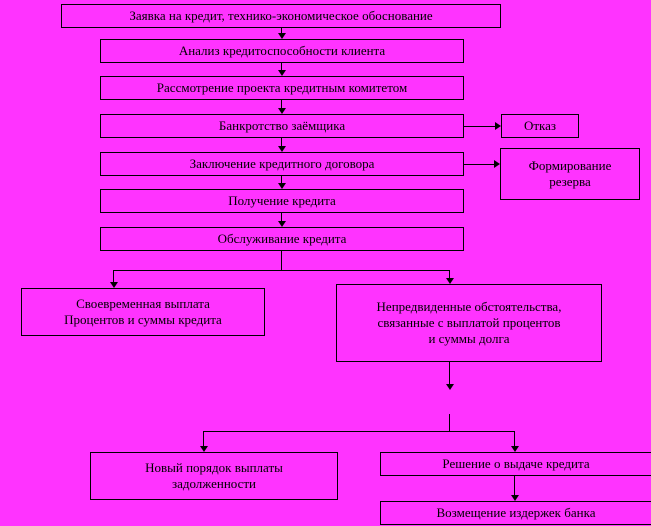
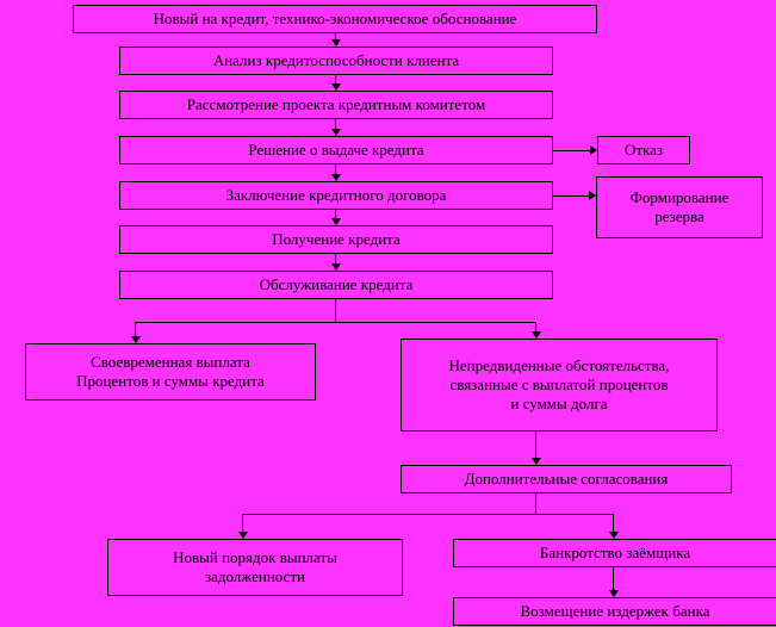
- Заявка на кредит, технико-экономическое обоснование
+ Новый на кредит, технико-экономическое обоснование
  Анализ кредитоспособности клиента
  Рассмотрение проекта кредитным комитетом
- Банкротство заёмщика
+ Решение о выдаче кредита
  Отказ
  Заключение кредитного договора
  Формирование
  резерва
  Получение кредита
  Обслуживание кредита
  Своевременная выплата
  Процентов и суммы кредита
  Непредвиденные обстоятельства,
  связанные с выплатой процентов
  и суммы долга
+ Дополнительные согласования
  Новый порядок выплаты
  задолженности
- Решение о выдаче кредита
+ Банкротство заёмщика
  Возмещение издержек банка
